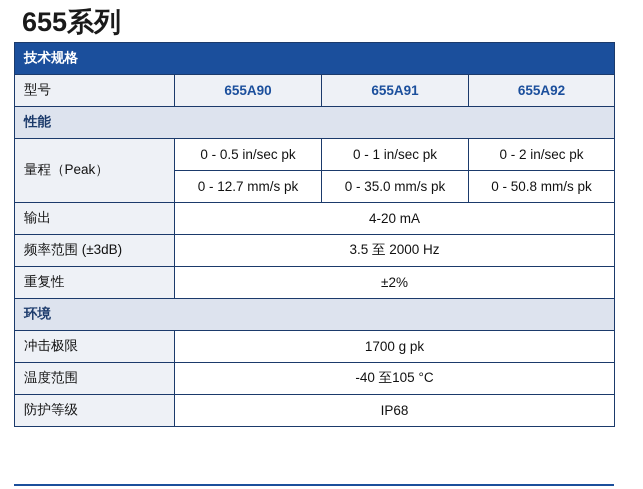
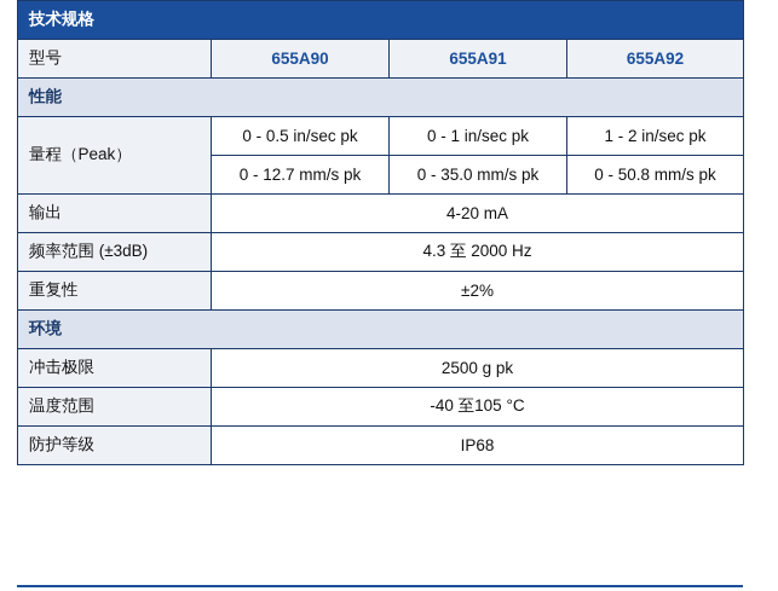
- 655系列
  技术规格
  型号	655A90	655A91	655A92
  性能
- 量程（Peak）	0 - 0.5 in/sec pk	0 - 1 in/sec pk	0 - 2 in/sec pk
+ 量程（Peak）	0 - 0.5 in/sec pk	0 - 1 in/sec pk	1 - 2 in/sec pk
  0 - 12.7 mm/s pk	0 - 35.0 mm/s pk	0 - 50.8 mm/s pk
  输出	4-20 mA
- 频率范围 (±3dB)	3.5 至 2000 Hz
+ 频率范围 (±3dB)	4.3 至 2000 Hz
  重复性	±2%
  环境
- 冲击极限	1700 g pk
+ 冲击极限	2500 g pk
  温度范围	-40 至105 °C
  防护等级	IP68
